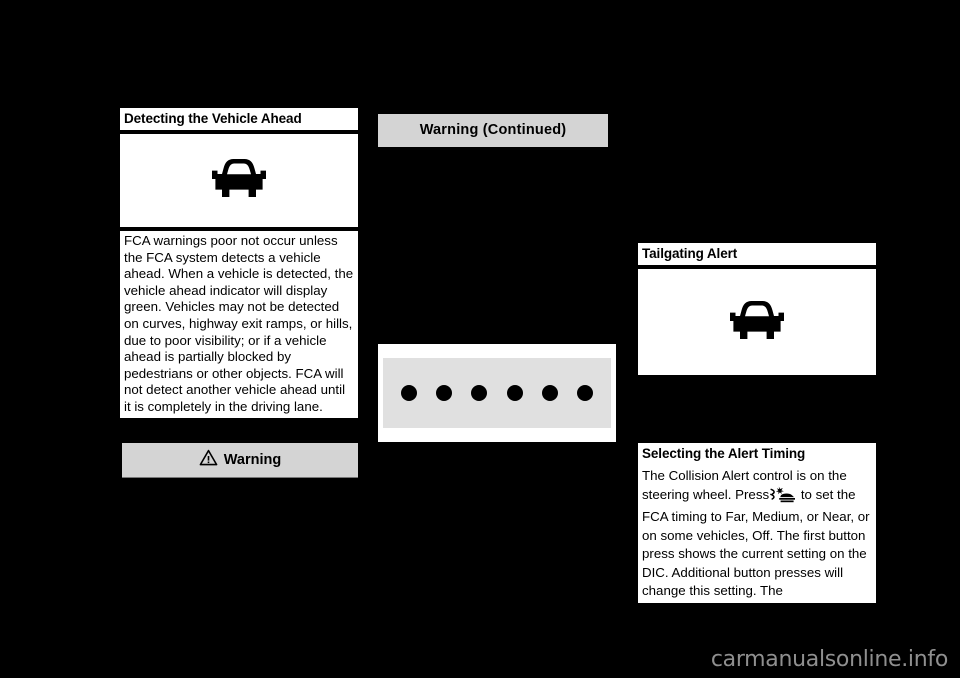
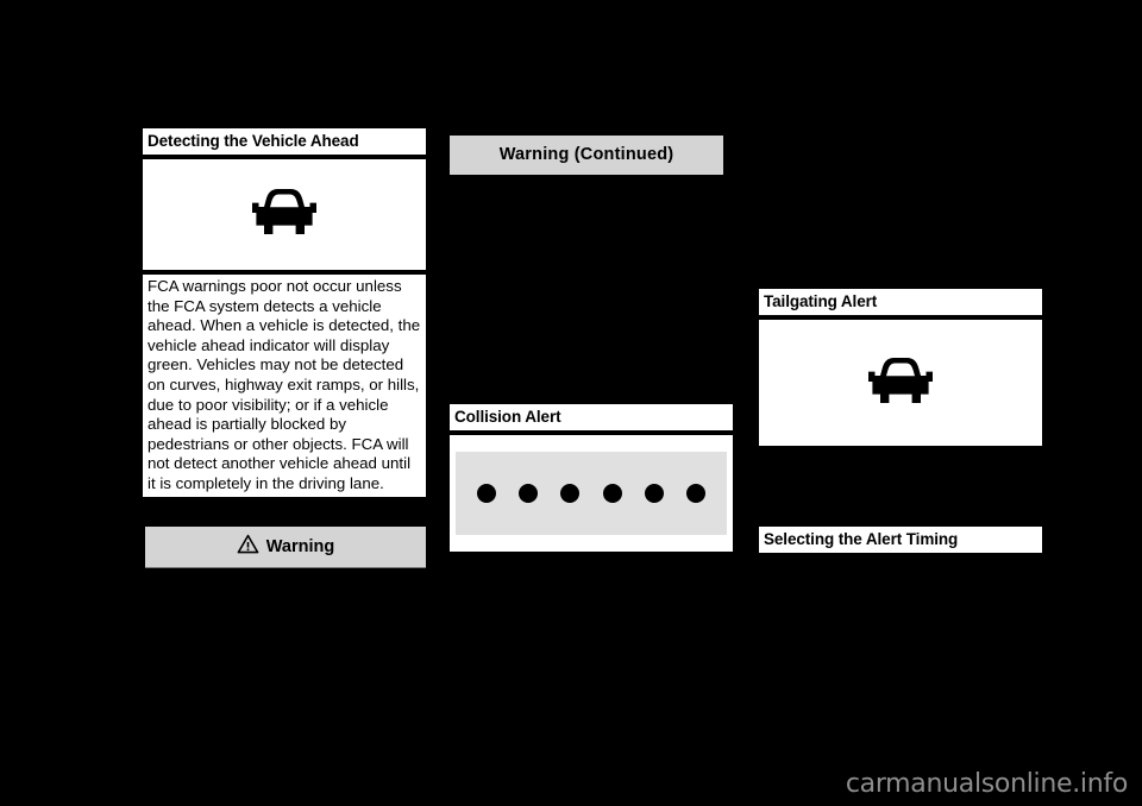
  Detecting the Vehicle Ahead
  FCA warnings poor not occur unless the FCA system detects a vehicle ahead. When a vehicle is detected, the vehicle ahead indicator will display green. Vehicles may not be detected on curves, highway exit ramps, or hills, due to poor visibility; or if a vehicle ahead is partially blocked by pedestrians or other objects. FCA will not detect another vehicle ahead until it is completely in the driving lane.
  Warning
  Warning (Continued)
+ Collision Alert
  Tailgating Alert
  Selecting the Alert Timing
- The Collision Alert control is on the steering wheel. Press to set the FCA timing to Far, Medium, or Near, or on some vehicles, Off. The first button press shows the current setting on the DIC. Additional button presses will change this setting. The
  carmanualsonline.info
